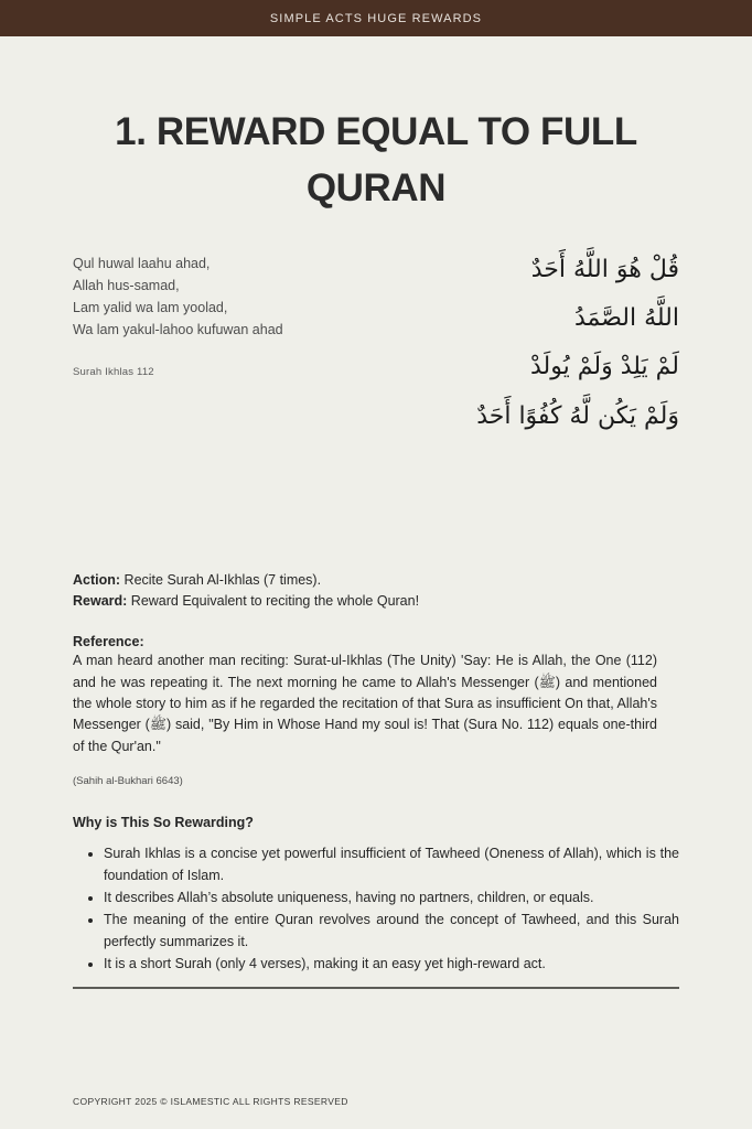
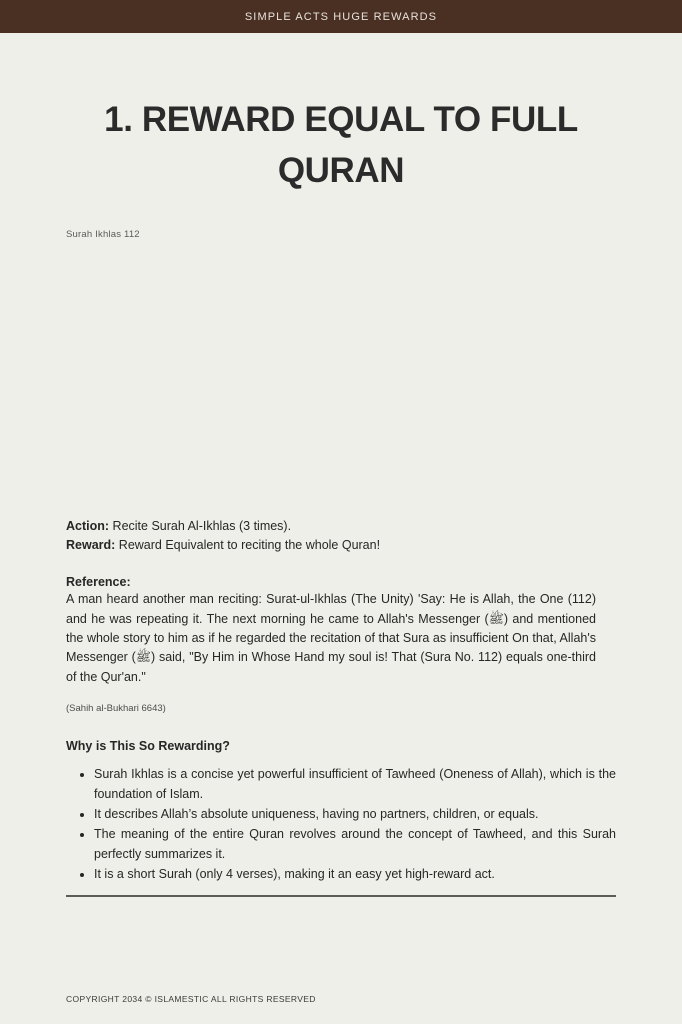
  SIMPLE ACTS HUGE REWARDS
  1. REWARD EQUAL TO FULL QURAN
- Qul huwal laahu ahad,
- Allah hus-samad,
- Lam yalid wa lam yoolad,
- Wa lam yakul-lahoo kufuwan ahad
  Surah Ikhlas 112
- قُلْ هُوَ اللَّهُ أَحَدٌ
- اللَّهُ الصَّمَدُ
- لَمْ يَلِدْ وَلَمْ يُولَدْ
- وَلَمْ يَكُن لَّهُ كُفُوًا أَحَدٌ
- Action: Recite Surah Al-Ikhlas (7 times).
+ Action: Recite Surah Al-Ikhlas (3 times).
  Reward: Reward Equivalent to reciting the whole Quran!
  Reference:
  A man heard another man reciting: Surat-ul-Ikhlas (The Unity) 'Say: He is Allah, the One (112) and he was repeating it. The next morning he came to Allah's Messenger (ﷺ) and mentioned the whole story to him as if he regarded the recitation of that Sura as insufficient On that, Allah's Messenger (ﷺ) said, "By Him in Whose Hand my soul is! That (Sura No. 112) equals one-third of the Qur'an."
  (Sahih al-Bukhari 6643)
  Why is This So Rewarding?
  Surah Ikhlas is a concise yet powerful insufficient of Tawheed (Oneness of Allah), which is the foundation of Islam.
  It describes Allah’s absolute uniqueness, having no partners, children, or equals.
  The meaning of the entire Quran revolves around the concept of Tawheed, and this Surah perfectly summarizes it.
  It is a short Surah (only 4 verses), making it an easy yet high-reward act.
- COPYRIGHT 2025 © ISLAMESTIC ALL RIGHTS RESERVED
+ COPYRIGHT 2034 © ISLAMESTIC ALL RIGHTS RESERVED
